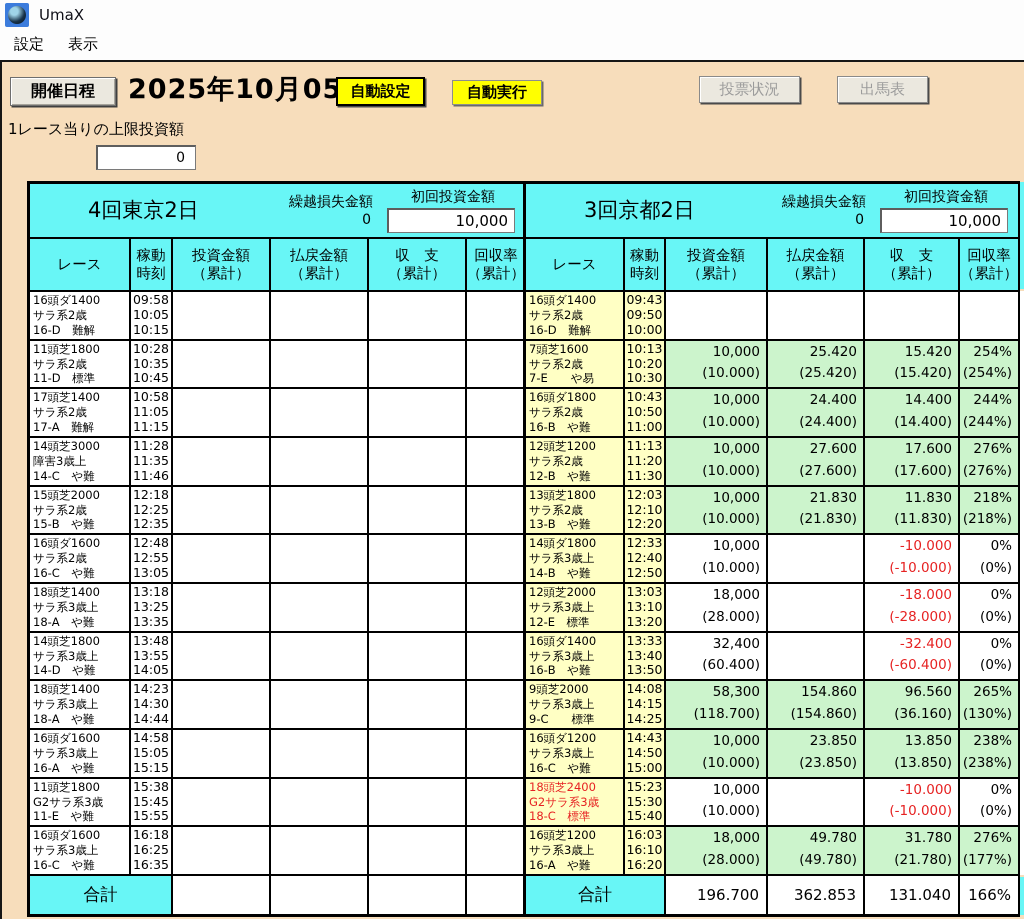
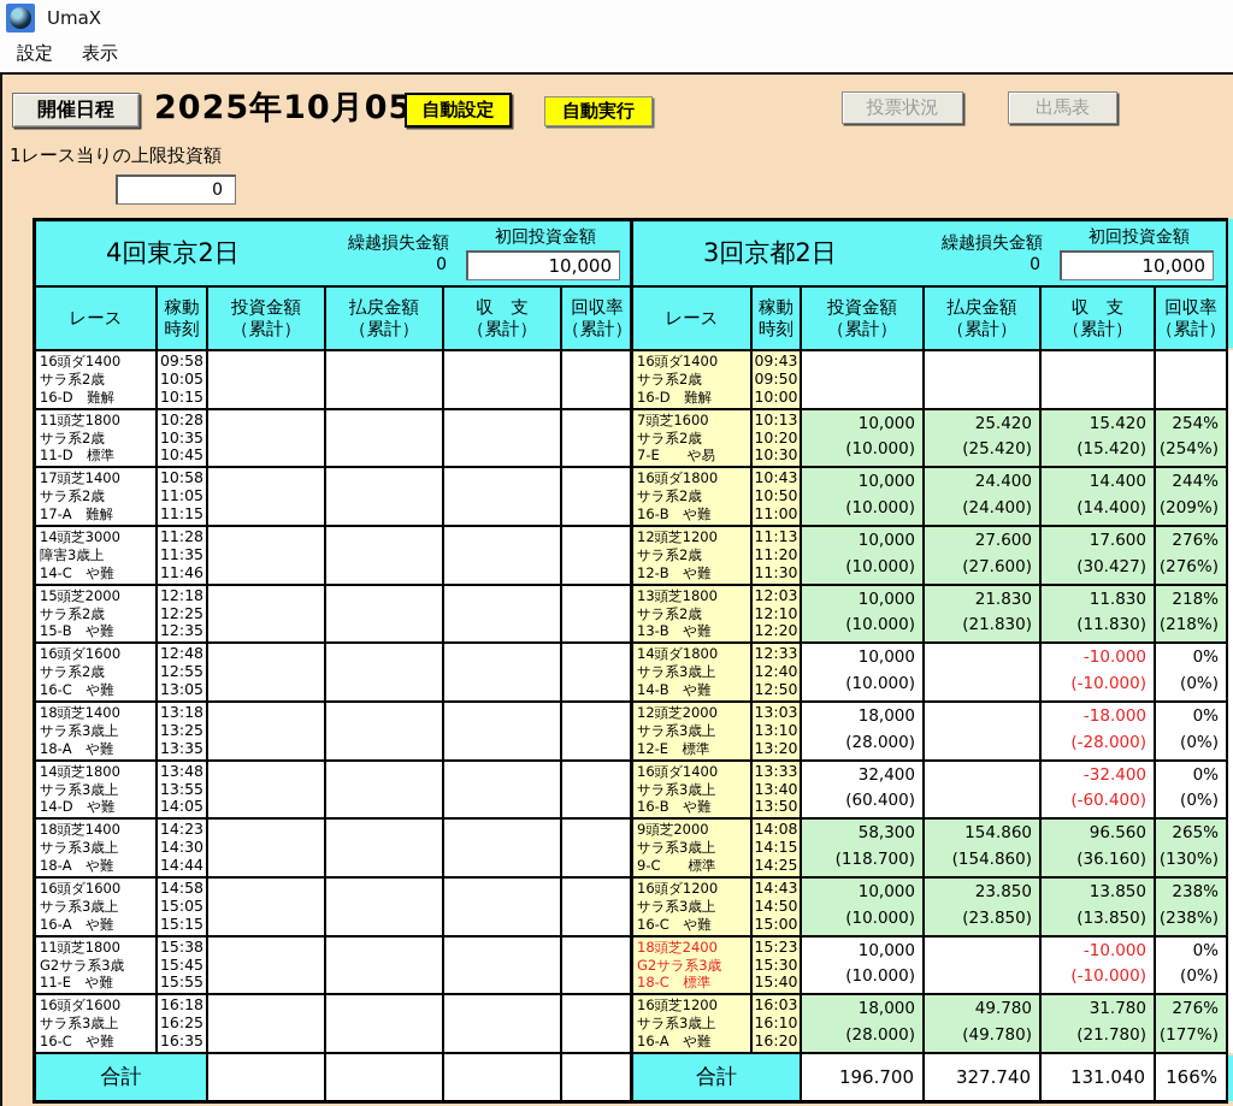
  UmaX
  設定
  表示
  開催日程
  2025年10月05
  自動設定
  自動実行
  投票状況
  出馬表
  1レース当りの上限投資額
  0
  4回東京2日
  繰越損失金額
  0
  初回投資金額
  10,000
  レース
  稼動
  時刻
  投資金額
  （累計）
  払戻金額
  （累計）
  収 支
  （累計）
  回収率
  （累計）
  16頭ダ1400
  サラ系2歳
  16-D 難解
  09:58
  10:05
  10:15
  11頭芝1800
  サラ系2歳
  11-D 標準
  10:28
  10:35
  10:45
  17頭芝1400
  サラ系2歳
  17-A 難解
  10:58
  11:05
  11:15
  14頭芝3000
  障害3歳上
  14-C や難
  11:28
  11:35
  11:46
  15頭芝2000
  サラ系2歳
  15-B や難
  12:18
  12:25
  12:35
  16頭ダ1600
  サラ系2歳
  16-C や難
  12:48
  12:55
  13:05
  18頭芝1400
  サラ系3歳上
  18-A や難
  13:18
  13:25
  13:35
  14頭芝1800
  サラ系3歳上
  14-D や難
  13:48
  13:55
  14:05
  18頭芝1400
  サラ系3歳上
  18-A や難
  14:23
  14:30
  14:44
  16頭ダ1600
  サラ系3歳上
  16-A や難
  14:58
  15:05
  15:15
  11頭芝1800
  G2サラ系3歳
  11-E や難
  15:38
  15:45
  15:55
  16頭ダ1600
  サラ系3歳上
  16-C や難
  16:18
  16:25
  16:35
  合計
  3回京都2日
  繰越損失金額
  0
  初回投資金額
  10,000
  レース
  稼動
  時刻
  投資金額
  （累計）
  払戻金額
  （累計）
  収 支
  （累計）
  回収率
  （累計）
  16頭ダ1400
  サラ系2歳
  16-D 難解
  09:43
  09:50
  10:00
  7頭芝1600
  サラ系2歳
  7-E や易
  10:13
  10:20
  10:30
  10,000
  (10.000)
  25.420
  (25.420)
  15.420
  (15.420)
  254%
  (254%)
  16頭ダ1800
  サラ系2歳
  16-B や難
  10:43
  10:50
  11:00
  10,000
  (10.000)
  24.400
  (24.400)
  14.400
  (14.400)
  244%
- (244%)
+ (209%)
  12頭芝1200
  サラ系2歳
  12-B や難
  11:13
  11:20
  11:30
  10,000
  (10.000)
  27.600
  (27.600)
  17.600
- (17.600)
+ (30.427)
  276%
  (276%)
  13頭芝1800
  サラ系2歳
  13-B や難
  12:03
  12:10
  12:20
  10,000
  (10.000)
  21.830
  (21.830)
  11.830
  (11.830)
  218%
  (218%)
  14頭ダ1800
  サラ系3歳上
  14-B や難
  12:33
  12:40
  12:50
  10,000
  (10.000)
  -10.000
  (-10.000)
  0%
  (0%)
  12頭芝2000
  サラ系3歳上
  12-E 標準
  13:03
  13:10
  13:20
  18,000
  (28.000)
  -18.000
  (-28.000)
  0%
  (0%)
  16頭ダ1400
  サラ系3歳上
  16-B や難
  13:33
  13:40
  13:50
  32,400
  (60.400)
  -32.400
  (-60.400)
  0%
  (0%)
  9頭芝2000
  サラ系3歳上
  9-C 標準
  14:08
  14:15
  14:25
  58,300
  (118.700)
  154.860
  (154.860)
  96.560
  (36.160)
  265%
  (130%)
  16頭ダ1200
  サラ系3歳上
  16-C や難
  14:43
  14:50
  15:00
  10,000
  (10.000)
  23.850
  (23.850)
  13.850
  (13.850)
  238%
  (238%)
  18頭芝2400
  G2サラ系3歳
  18-C 標準
  15:23
  15:30
  15:40
  10,000
  (10.000)
  -10.000
  (-10.000)
  0%
  (0%)
  16頭芝1200
  サラ系3歳上
  16-A や難
  16:03
  16:10
  16:20
  18,000
  (28.000)
  49.780
  (49.780)
  31.780
  (21.780)
  276%
  (177%)
  合計
  196.700
- 362.853
+ 327.740
  131.040
  166%
